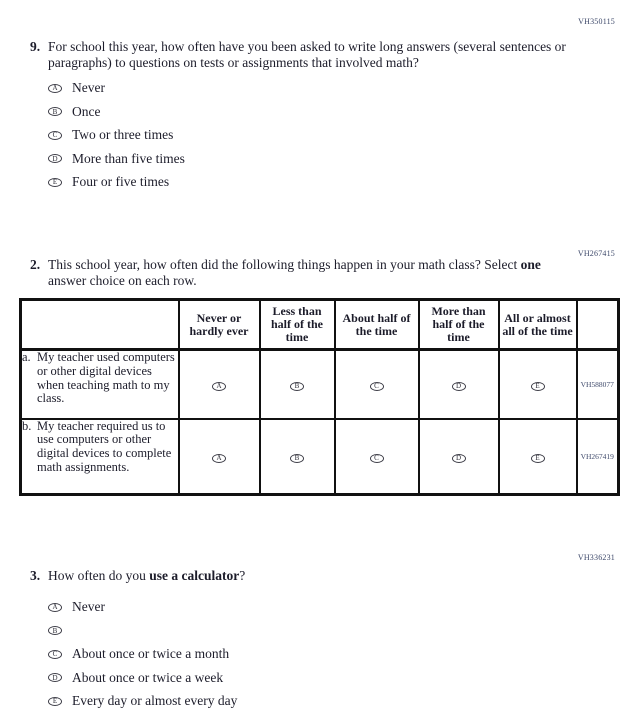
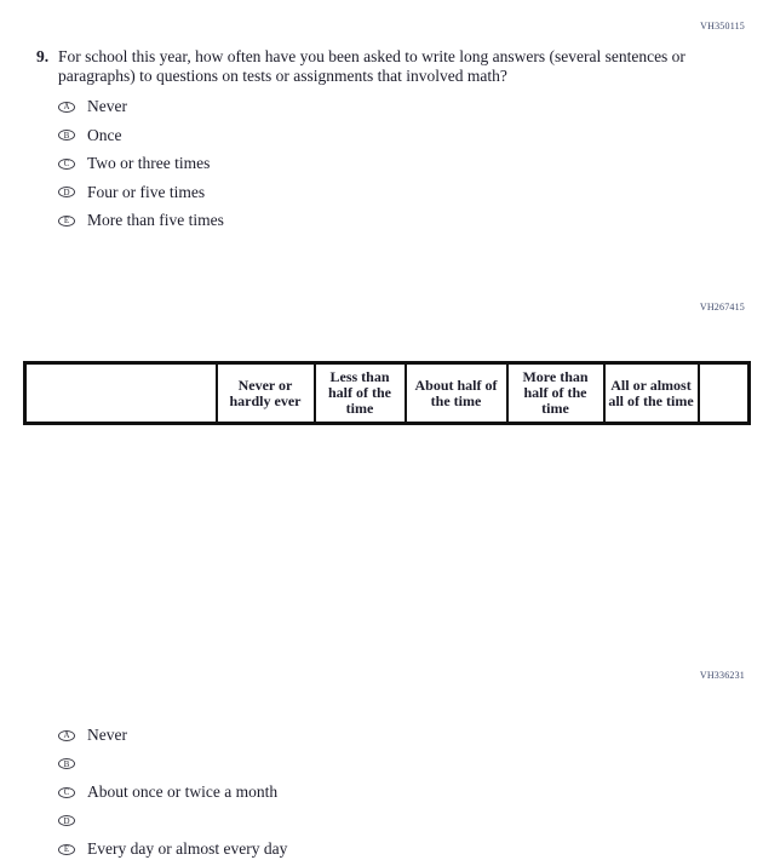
  VH350115
  9.
  For school this year, how often have you been asked to write long answers (several sentences or paragraphs) to questions on tests or assignments that involved math?
  A
  Never
  B
  Once
  C
  Two or three times
  D
- More than five times
+ Four or five times
  E
- Four or five times
+ More than five times
  VH267415
- 2.
- This school year, how often did the following things happen in your math class? Select one answer choice on each row.
  	Never or hardly ever	Less than half of the time	About half of the time	More than half of the time	All or almost all of the time
- a. My teacher used computers or other digital devices when teaching math to my class.	A	B	C	D	E	VH588077
- b. My teacher required us to use computers or other digital devices to complete math assignments.	A	B	C	D	E	VH267419
  VH336231
- 3.
- How often do you use a calculator?
  A
  Never
  B
  C
  About once or twice a month
  D
- About once or twice a week
  E
  Every day or almost every day
